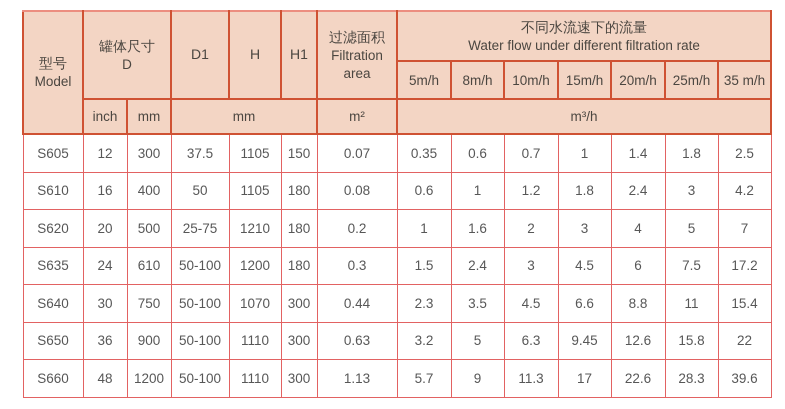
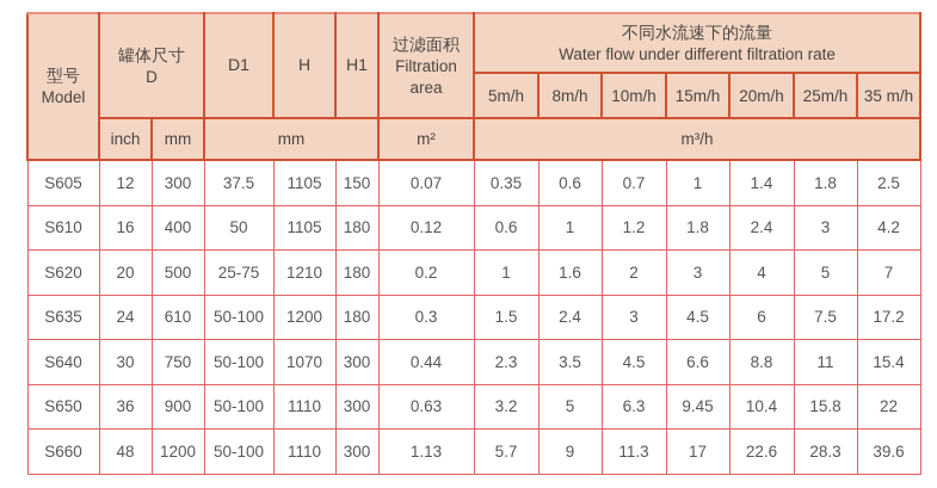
  型号 Model	罐体尺寸 D	D1	H	H1	过滤面积 Filtration area	不同水流速下的流量 Water flow under different filtration rate
  5m/h	8m/h	10m/h	15m/h	20m/h	25m/h	35 m/h
  inch	mm	mm	m²	m³/h
  S605	12	300	37.5	1105	150	0.07	0.35	0.6	0.7	1	1.4	1.8	2.5
- S610	16	400	50	1105	180	0.08	0.6	1	1.2	1.8	2.4	3	4.2
+ S610	16	400	50	1105	180	0.12	0.6	1	1.2	1.8	2.4	3	4.2
  S620	20	500	25-75	1210	180	0.2	1	1.6	2	3	4	5	7
  S635	24	610	50-100	1200	180	0.3	1.5	2.4	3	4.5	6	7.5	17.2
  S640	30	750	50-100	1070	300	0.44	2.3	3.5	4.5	6.6	8.8	11	15.4
- S650	36	900	50-100	1110	300	0.63	3.2	5	6.3	9.45	12.6	15.8	22
+ S650	36	900	50-100	1110	300	0.63	3.2	5	6.3	9.45	10.4	15.8	22
  S660	48	1200	50-100	1110	300	1.13	5.7	9	11.3	17	22.6	28.3	39.6
